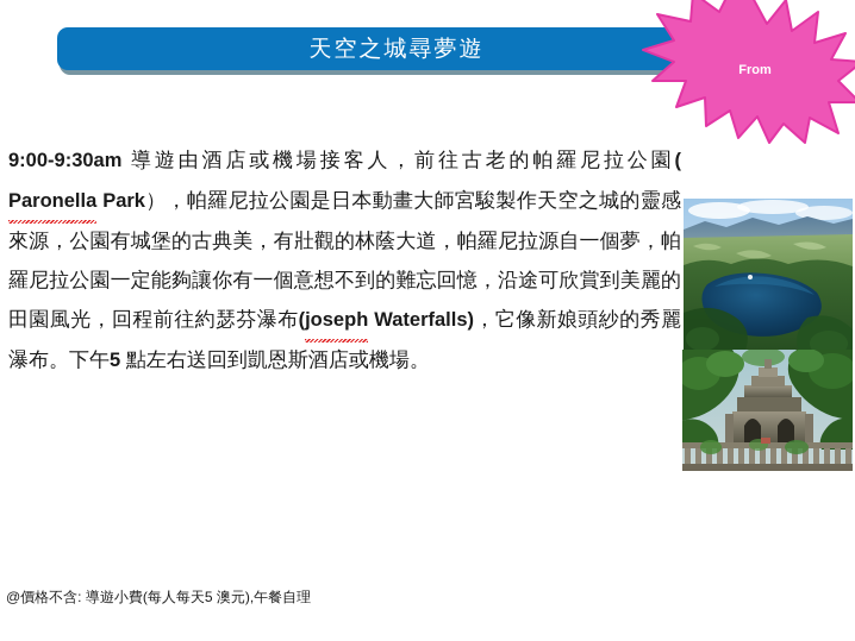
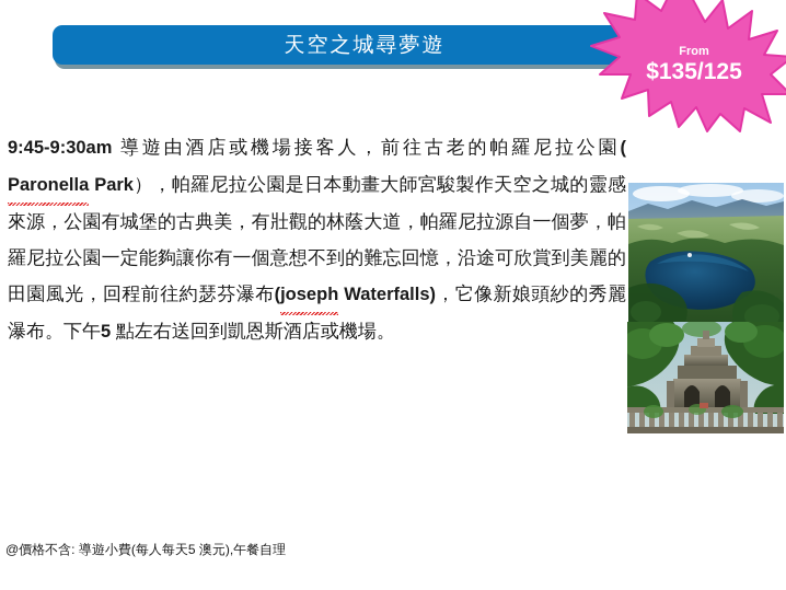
  天空之城尋夢遊
  From
+ $135/125
- 9:00-9:30am 導遊由酒店或機場接客人，前往古老的帕羅尼拉公園(Paronella Park），帕羅尼拉公園是日本動畫大師宮駿製作天空之城的靈感來源，公園有城堡的古典美，有壯觀的林蔭大道，帕羅尼拉源自一個夢，帕羅尼拉公園一定能夠讓你有一個意想不到的難忘回憶，沿途可欣賞到美麗的田園風光，回程前往約瑟芬瀑布(joseph Waterfalls)，它像新娘頭紗的秀麗瀑布。下午5 點左右送回到凱恩斯酒店或機場。
+ 9:45-9:30am 導遊由酒店或機場接客人，前往古老的帕羅尼拉公園(Paronella Park），帕羅尼拉公園是日本動畫大師宮駿製作天空之城的靈感來源，公園有城堡的古典美，有壯觀的林蔭大道，帕羅尼拉源自一個夢，帕羅尼拉公園一定能夠讓你有一個意想不到的難忘回憶，沿途可欣賞到美麗的田園風光，回程前往約瑟芬瀑布(joseph Waterfalls)，它像新娘頭紗的秀麗瀑布。下午5 點左右送回到凱恩斯酒店或機場。
  @價格不含: 導遊小費(每人每天5 澳元),午餐自理
